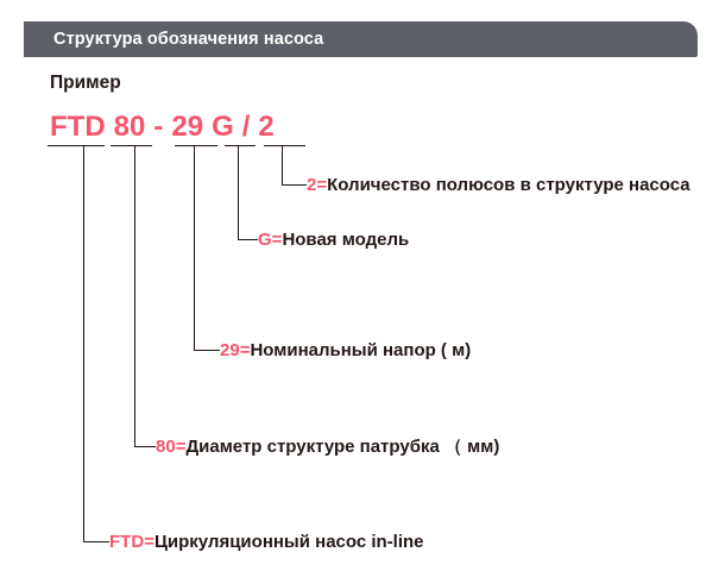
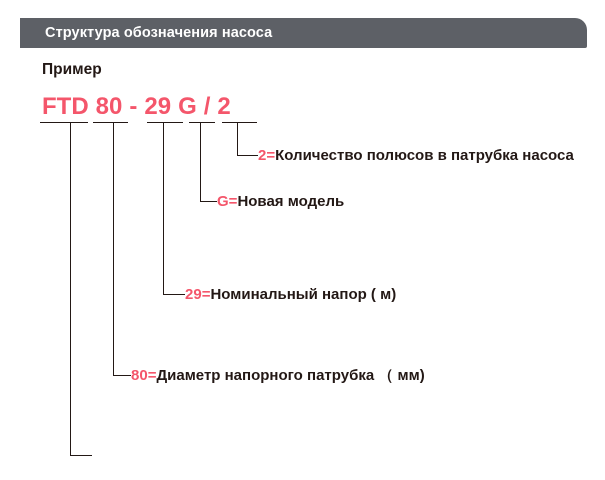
  Структура обозначения насоса
  Пример
  FTD 80 - 29 G / 2
- 2=Количество полюсов в структуре насоса
+ 2=Количество полюсов в патрубка насоса
  G=Новая модель
  29=Номинальный напор ( м)
- 80=Диаметр структуре патрубка （ мм)
+ 80=Диаметр напорного патрубка （ мм)
- FTD=Циркуляционный насос in-line
